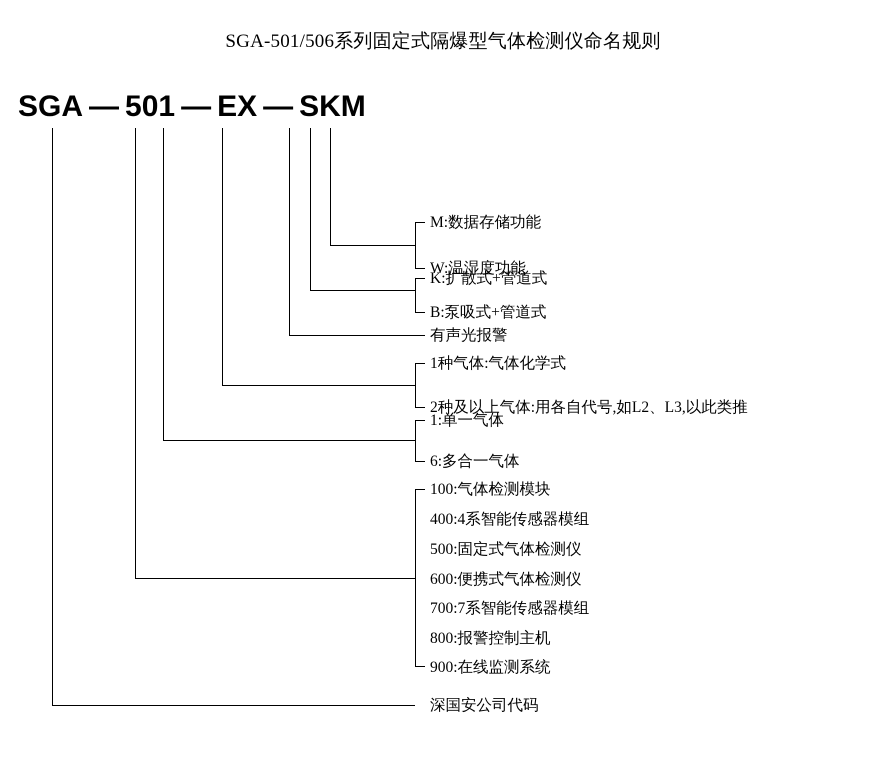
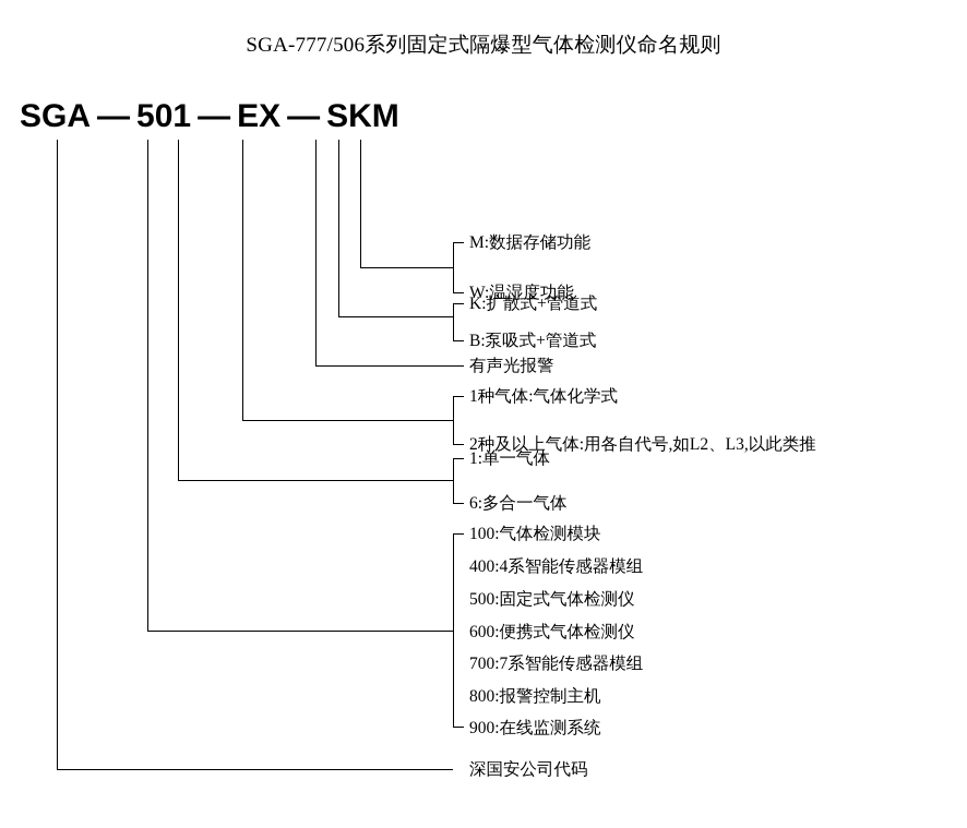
- SGA-501/506系列固定式隔爆型气体检测仪命名规则
+ SGA-777/506系列固定式隔爆型气体检测仪命名规则
  SGA — 501 — EX — SKM
  M:数据存储功能
  W:温湿度功能
  K:扩散式+管道式
  B:泵吸式+管道式
  有声光报警
  1种气体:气体化学式
  2种及以上气体:用各自代号,如L2、L3,以此类推
  1:单一气体
  6:多合一气体
  100:气体检测模块
  400:4系智能传感器模组
  500:固定式气体检测仪
  600:便携式气体检测仪
  700:7系智能传感器模组
  800:报警控制主机
  900:在线监测系统
  深国安公司代码
